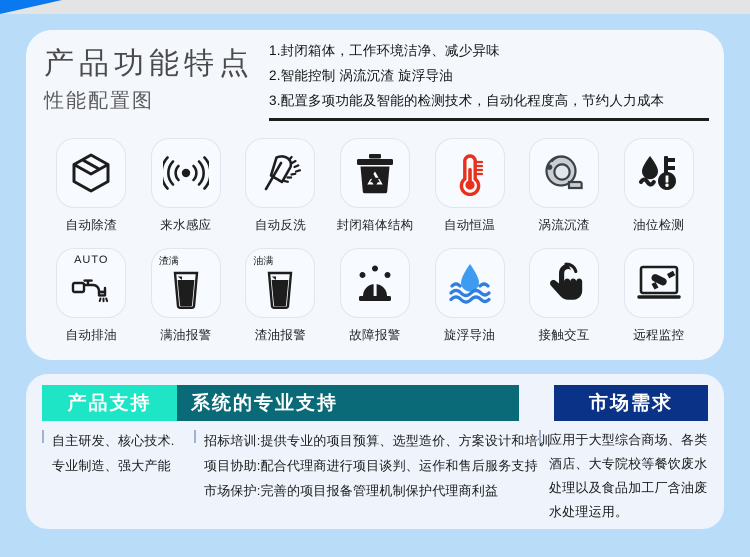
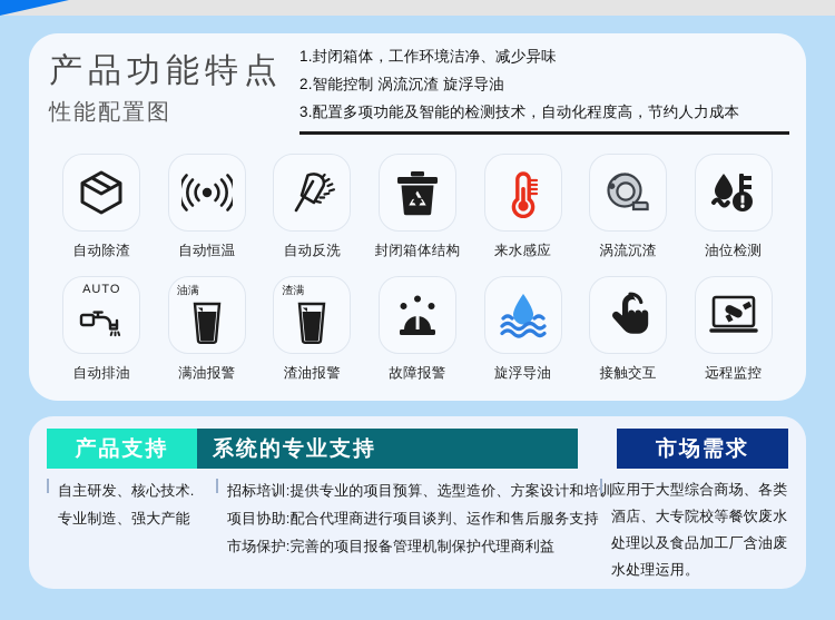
  产品功能特点
  性能配置图
  1.封闭箱体，工作环境洁净、减少异味
  2.智能控制 涡流沉渣 旋浮导油
  3.配置多项功能及智能的检测技术，自动化程度高，节约人力成本
  自动除渣
- 来水感应
+ 自动恒温
  自动反洗
  封闭箱体结构
- 自动恒温
+ 来水感应
  涡流沉渣
  油位检测
  AUTO
  自动排油
- 渣满
+ 油满
  满油报警
- 油满
+ 渣满
  渣油报警
  故障报警
  旋浮导油
  接触交互
  远程监控
  产品支持
  系统的专业支持
  市场需求
  自主研发、核心技术.
  专业制造、强大产能
  招标培训:提供专业的项目预算、选型造价、方案设计和培
  项目协助:配合代理商进行项目谈判、运作和售后服务支持
  市场保护:完善的项目报备管理机制保护代理商利益
  应用于大型综合商场、各类酒店、大专院校等餐饮废水处理以及食品加工厂含油废水处理运用。
